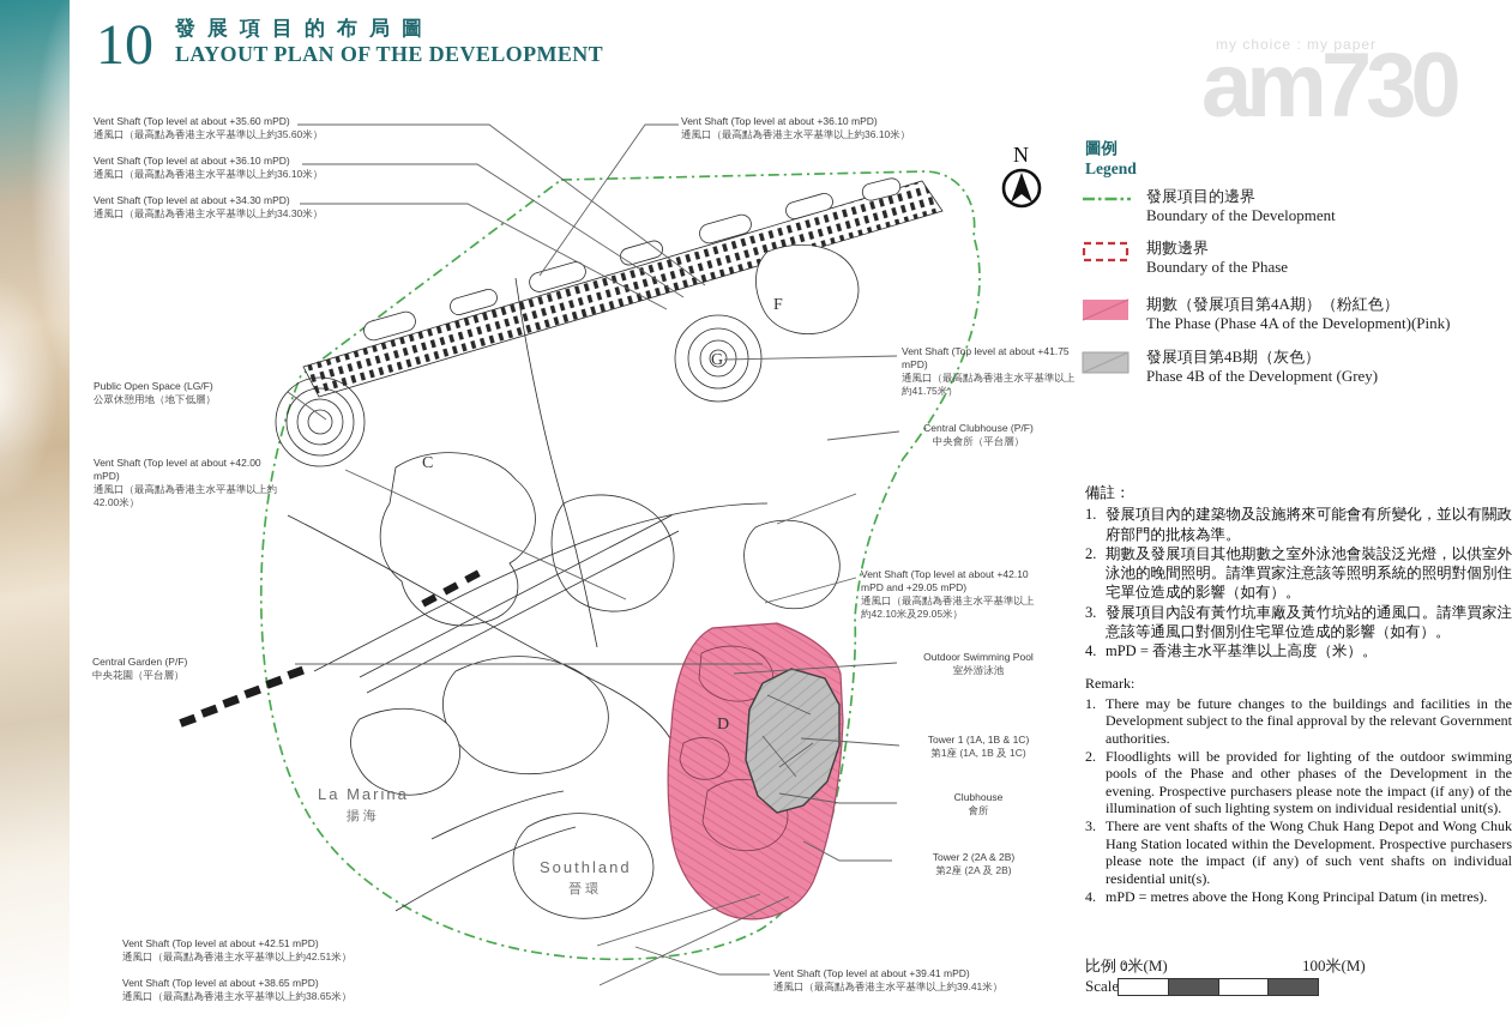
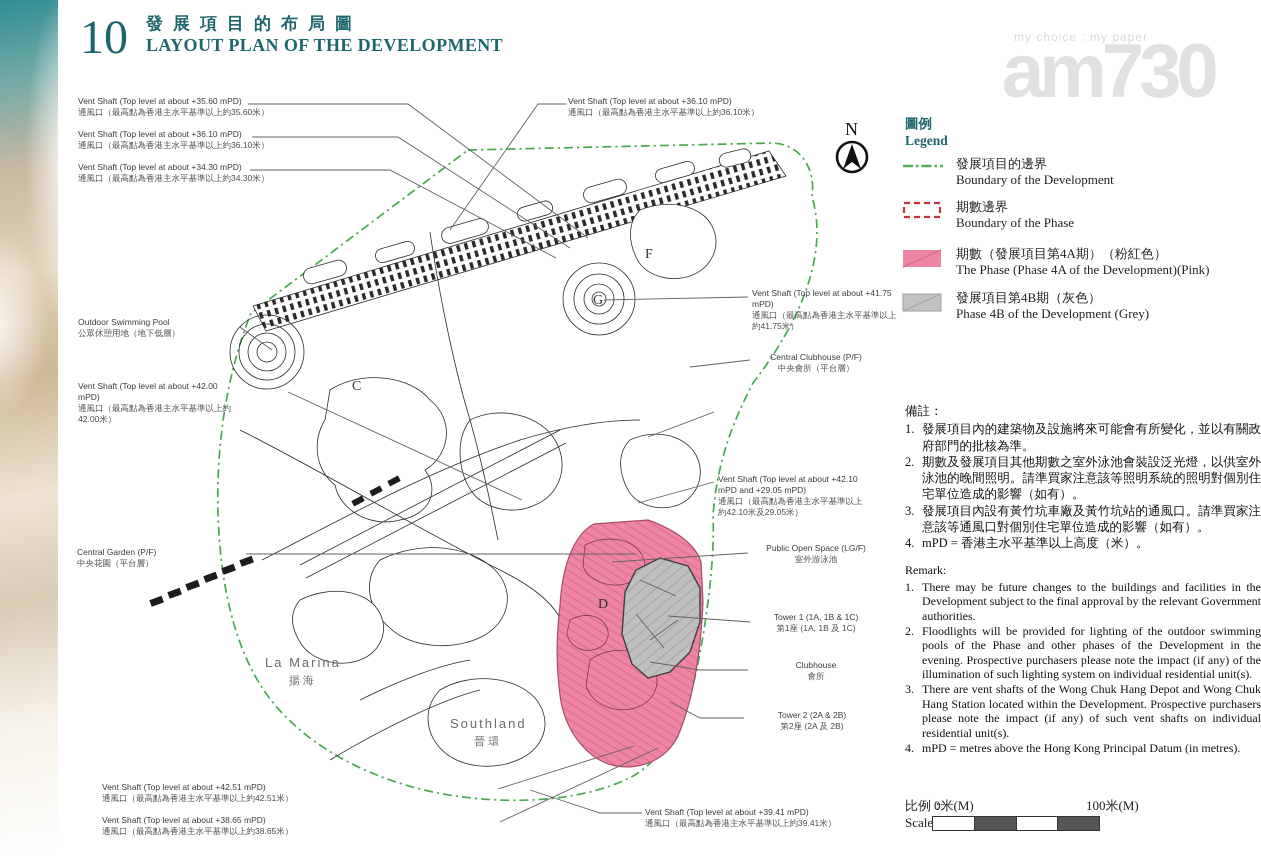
  10
  發展項目的布局圖
  LAYOUT PLAN OF THE DEVELOPMENT
  my choice : my paper
  am730
  C
  D
  F
  G
  N
  Vent Shaft (Top level at about +35.60 mPD)
  通風口（最高點為香港主水平基準以上約35.60米）
  Vent Shaft (Top level at about +36.10 mPD)
  通風口（最高點為香港主水平基準以上約36.10米）
  Vent Shaft (Top level at about +34.30 mPD)
  通風口（最高點為香港主水平基準以上約34.30米）
  Vent Shaft (Top level at about +36.10 mPD)
  通風口（最高點為香港主水平基準以上約36.10米）
  Vent Shaft (Top level at about +41.75 mPD)
  通風口（最高點為香港主水平基準以上約41.75米）
  Central Clubhouse (P/F)
  中央會所（平台層）
  Vent Shaft (Top level at about +42.10 mPD and +29.05 mPD)
  通風口（最高點為香港主水平基準以上約42.10米及29.05米）
- Outdoor Swimming Pool
+ Public Open Space (LG/F)
  室外游泳池
  Tower 1 (1A, 1B & 1C)
  第1座 (1A, 1B 及 1C)
  Clubhouse
  會所
  Tower 2 (2A & 2B)
  第2座 (2A 及 2B)
- Public Open Space (LG/F)
+ Outdoor Swimming Pool
  公眾休憩用地（地下低層）
  Vent Shaft (Top level at about +42.00 mPD)
  通風口（最高點為香港主水平基準以上約42.00米）
  Central Garden (P/F)
  中央花園（平台層）
  Vent Shaft (Top level at about +42.51 mPD)
  通風口（最高點為香港主水平基準以上約42.51米）
  Vent Shaft (Top level at about +38.65 mPD)
  通風口（最高點為香港主水平基準以上約38.65米）
  Vent Shaft (Top level at about +39.41 mPD)
  通風口（最高點為香港主水平基準以上約39.41米）
  La Marina
  揚海
  Southland
  晉環
  圖例
  Legend
  發展項目的邊界
  Boundary of the Development
  期數邊界
  Boundary of the Phase
  期數（發展項目第4A期）（粉紅色）
  The Phase (Phase 4A of the Development)(Pink)
  發展項目第4B期（灰色）
  Phase 4B of the Development (Grey)
  備註：
  1.
  發展項目內的建築物及設施將來可能會有所變化，並以有關政府部門的批核為準。
  2.
  期數及發展項目其他期數之室外泳池會裝設泛光燈，以供室外泳池的晚間照明。請準買家注意該等照明系統的照明對個別住宅單位造成的影響（如有）。
  3.
  發展項目內設有黃竹坑車廠及黃竹坑站的通風口。請準買家注意該等通風口對個別住宅單位造成的影響（如有）。
  4.
  mPD = 香港主水平基準以上高度（米）。
  Remark:
  1.
  There may be future changes to the buildings and facilities in the Development subject to the final approval by the relevant Government authorities.
  2.
  Floodlights will be provided for lighting of the outdoor swimming pools of the Phase and other phases of the Development in the evening. Prospective purchasers please note the impact (if any) of the illumination of such lighting system on individual residential unit(s).
  3.
  There are vent shafts of the Wong Chuk Hang Depot and Wong Chuk Hang Station located within the Development. Prospective purchasers please note the impact (if any) of such vent shafts on individual residential unit(s).
  4.
  mPD = metres above the Hong Kong Principal Datum (in metres).
  比例：
  0米(M)
  100米(M)
  Scale
